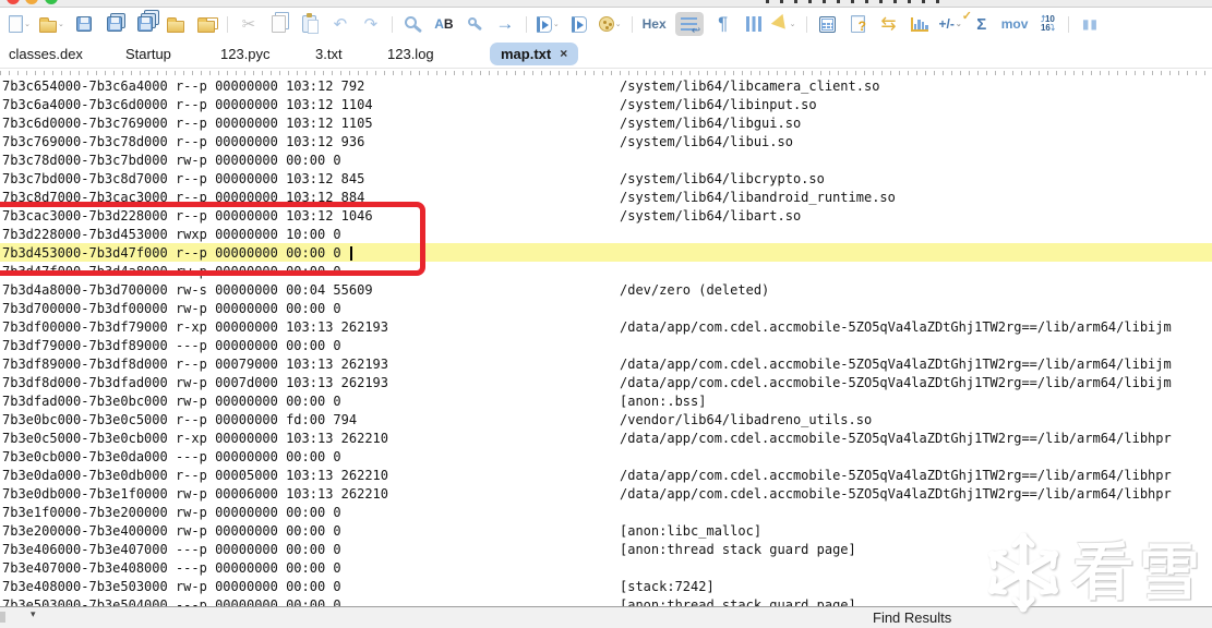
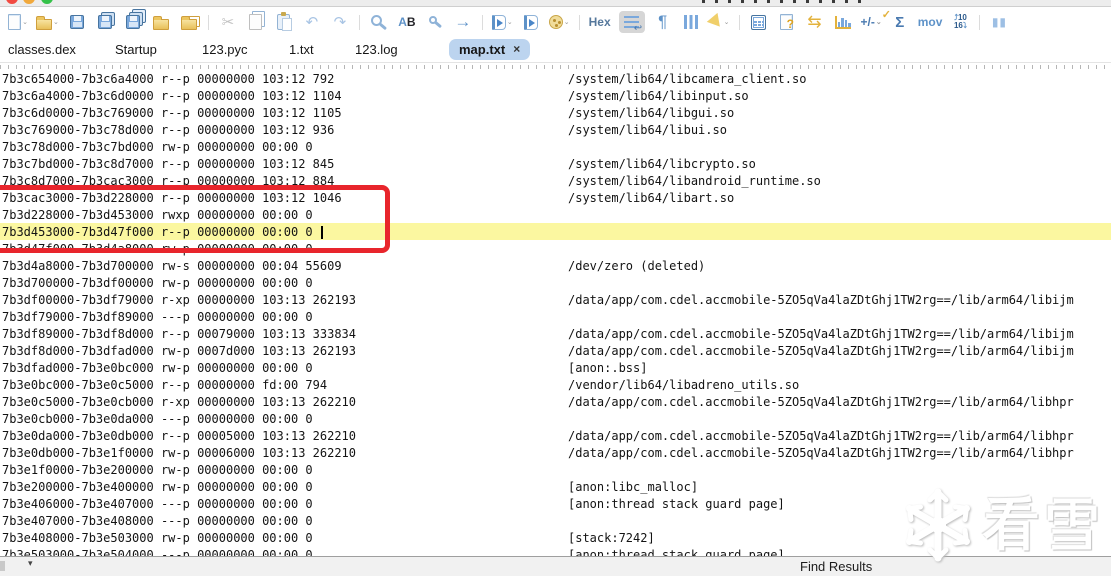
  ✂
  ↶
  ↷
  A
  B
  →
  Hex
  ¶
  ?
  ⇆
  +/-
  ✓
  Σ
  mov
  ⤴10
  16⤵
  ▮▮
  classes.dex
  Startup
  123.pyc
- 3.txt
+ 1.txt
  123.log
  map.txt
  ×
  7b3c654000-7b3c6a4000 r--p 00000000 103:12 792
  /system/lib64/libcamera_client.so
  7b3c6a4000-7b3c6d0000 r--p 00000000 103:12 1104
  /system/lib64/libinput.so
  7b3c6d0000-7b3c769000 r--p 00000000 103:12 1105
  /system/lib64/libgui.so
  7b3c769000-7b3c78d000 r--p 00000000 103:12 936
  /system/lib64/libui.so
  7b3c78d000-7b3c7bd000 rw-p 00000000 00:00 0
  7b3c7bd000-7b3c8d7000 r--p 00000000 103:12 845
  /system/lib64/libcrypto.so
  7b3c8d7000-7b3cac3000 r--p 00000000 103:12 884
  /system/lib64/libandroid_runtime.so
  7b3cac3000-7b3d228000 r--p 00000000 103:12 1046
  /system/lib64/libart.so
- 7b3d228000-7b3d453000 rwxp 00000000 10:00 0
+ 7b3d228000-7b3d453000 rwxp 00000000 00:00 0
  7b3d453000-7b3d47f000 r--p 00000000 00:00 0
  7b3d47f000-7b3d4a8000 rw-p 00000000 00:00 0
  7b3d4a8000-7b3d700000 rw-s 00000000 00:04 55609
  /dev/zero (deleted)
  7b3d700000-7b3df00000 rw-p 00000000 00:00 0
  7b3df00000-7b3df79000 r-xp 00000000 103:13 262193
  /data/app/com.cdel.accmobile-5ZO5qVa4laZDtGhj1TW2rg==/lib/arm64/libijm
  7b3df79000-7b3df89000 ---p 00000000 00:00 0
- 7b3df89000-7b3df8d000 r--p 00079000 103:13 262193
+ 7b3df89000-7b3df8d000 r--p 00079000 103:13 333834
  /data/app/com.cdel.accmobile-5ZO5qVa4laZDtGhj1TW2rg==/lib/arm64/libijm
  7b3df8d000-7b3dfad000 rw-p 0007d000 103:13 262193
  /data/app/com.cdel.accmobile-5ZO5qVa4laZDtGhj1TW2rg==/lib/arm64/libijm
  7b3dfad000-7b3e0bc000 rw-p 00000000 00:00 0
  [anon:.bss]
  7b3e0bc000-7b3e0c5000 r--p 00000000 fd:00 794
  /vendor/lib64/libadreno_utils.so
  7b3e0c5000-7b3e0cb000 r-xp 00000000 103:13 262210
  /data/app/com.cdel.accmobile-5ZO5qVa4laZDtGhj1TW2rg==/lib/arm64/libhpr
  7b3e0cb000-7b3e0da000 ---p 00000000 00:00 0
  7b3e0da000-7b3e0db000 r--p 00005000 103:13 262210
  /data/app/com.cdel.accmobile-5ZO5qVa4laZDtGhj1TW2rg==/lib/arm64/libhpr
  7b3e0db000-7b3e1f0000 rw-p 00006000 103:13 262210
  /data/app/com.cdel.accmobile-5ZO5qVa4laZDtGhj1TW2rg==/lib/arm64/libhpr
  7b3e1f0000-7b3e200000 rw-p 00000000 00:00 0
  7b3e200000-7b3e400000 rw-p 00000000 00:00 0
  [anon:libc_malloc]
  7b3e406000-7b3e407000 ---p 00000000 00:00 0
  [anon:thread stack guard page]
  7b3e407000-7b3e408000 ---p 00000000 00:00 0
  7b3e408000-7b3e503000 rw-p 00000000 00:00 0
  [stack:7242]
  7b3e503000-7b3e504000 ---p 00000000 00:00 0
  [anon:thread stack guard page]
  看雪
  ▾
  Find Results
